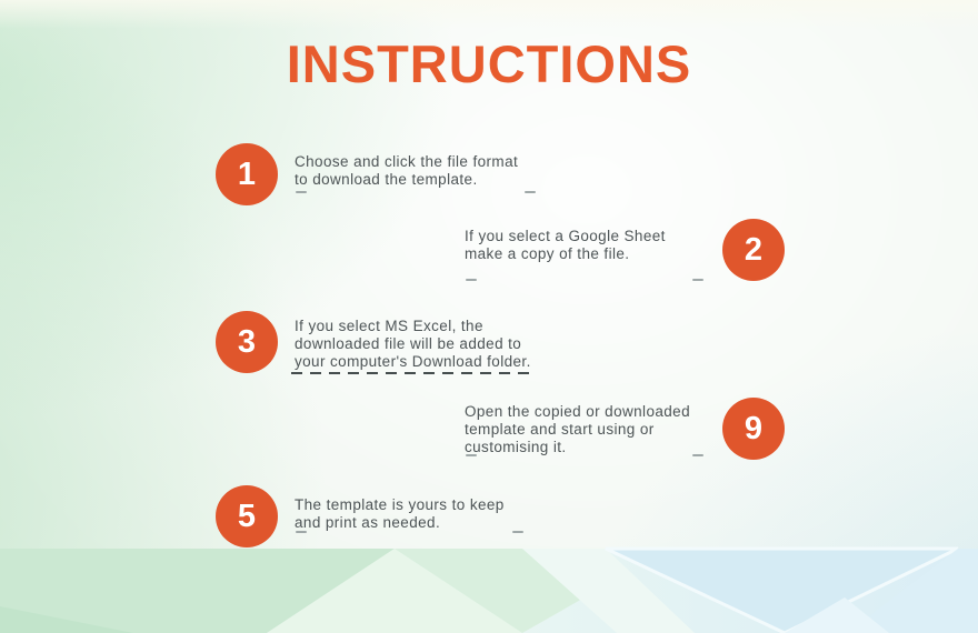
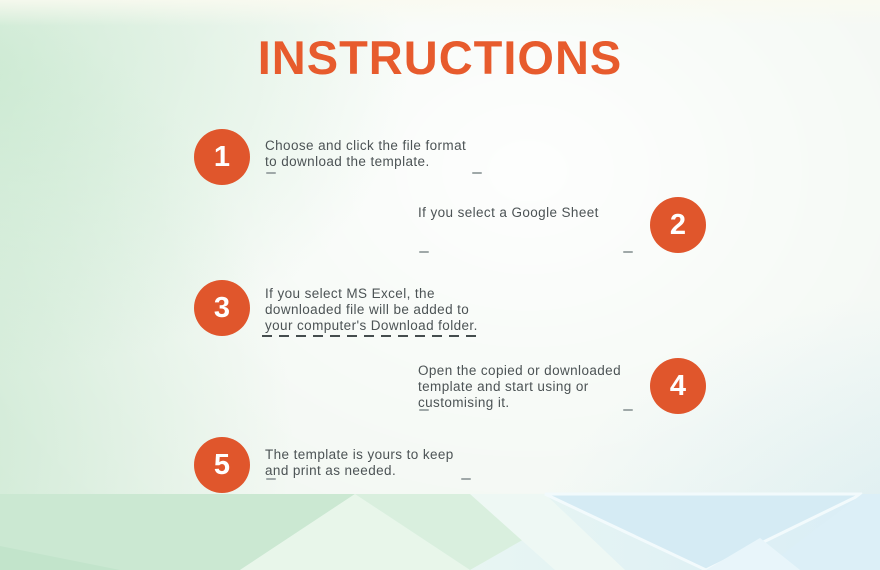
  INSTRUCTIONS
  1
  Choose and click the file format
  to download the template.
  If you select a Google Sheet
- make a copy of the file.
  2
  3
  If you select MS Excel, the
  downloaded file will be added to
  your computer's Download folder.
  Open the copied or downloaded
  template and start using or
  customising it.
- 9
+ 4
  5
  The template is yours to keep
  and print as needed.
